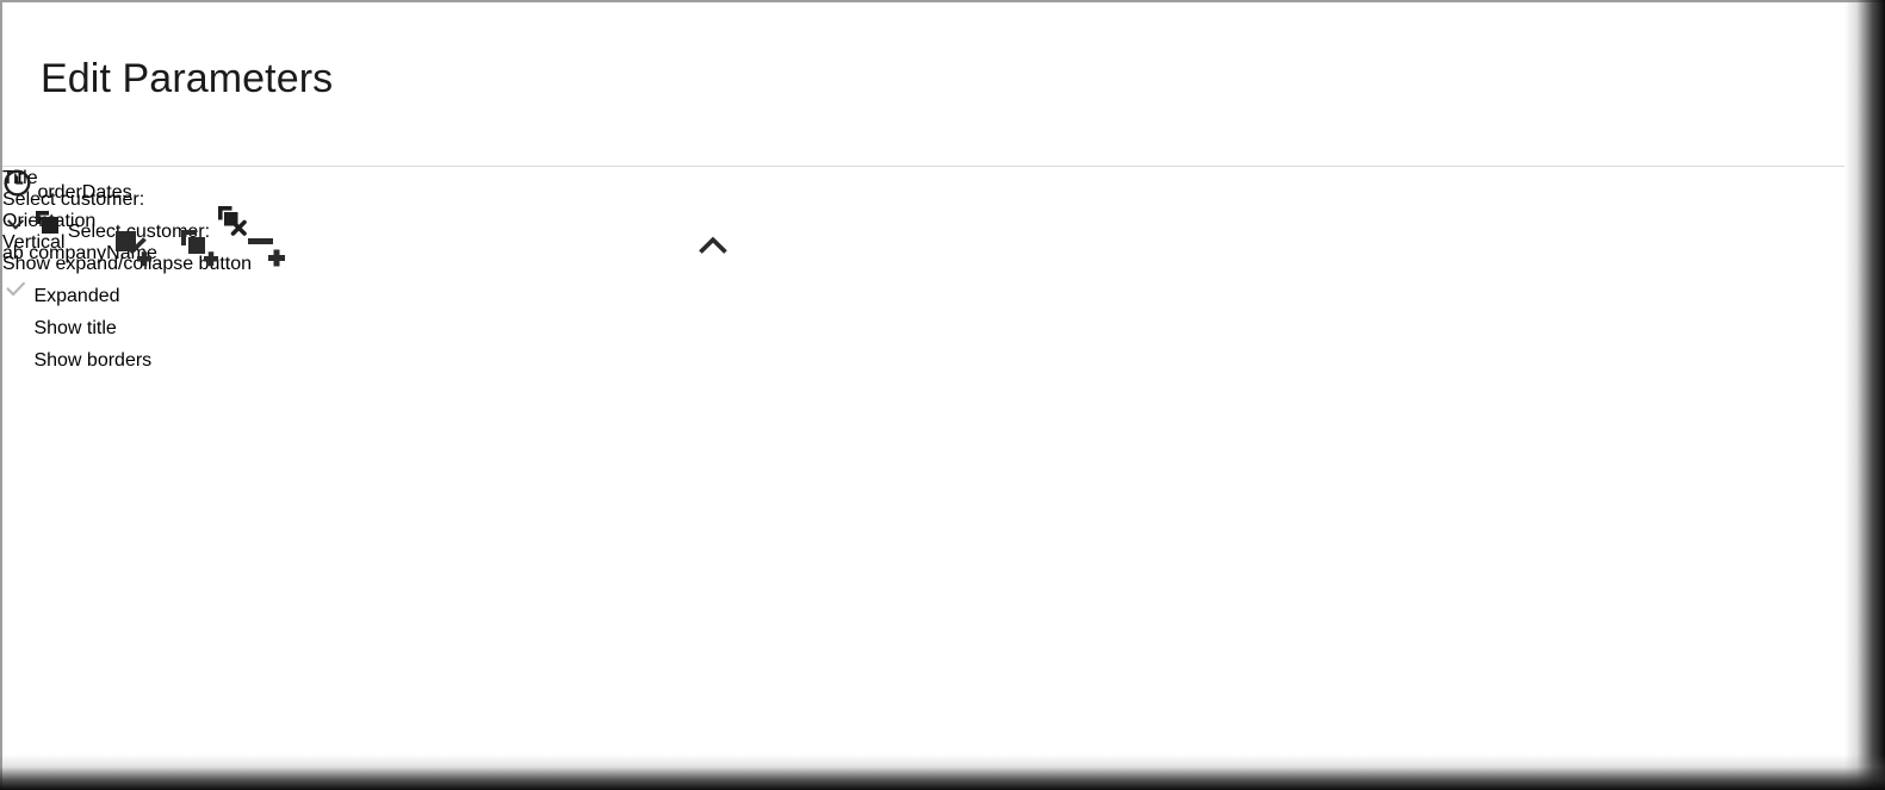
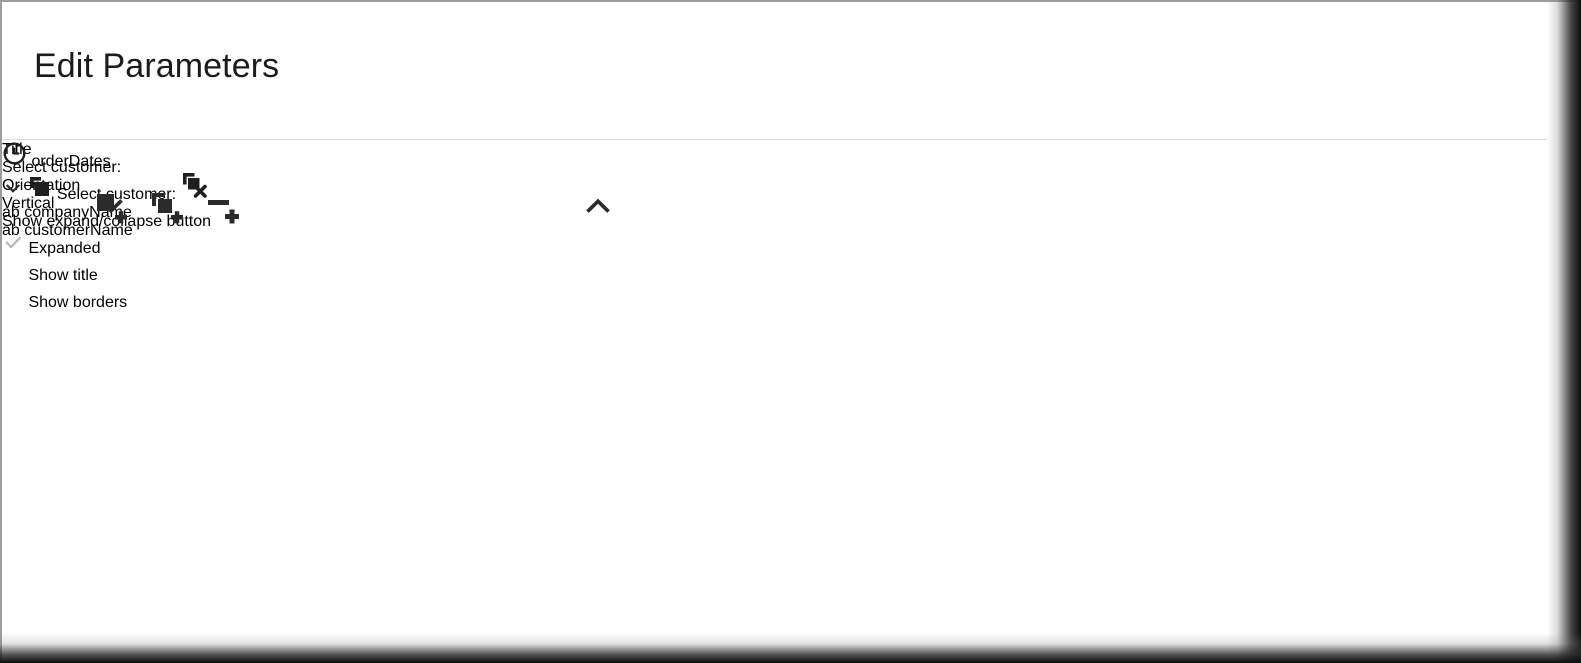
  Edit Parameters
  orderDates
  Selecustomr:
  ab companyName
+ ab customerName
  itle
  Select customer:
  rieation
  Vertical
  Show expand/colapse button
  Expanded
  Show title
  Show borders
